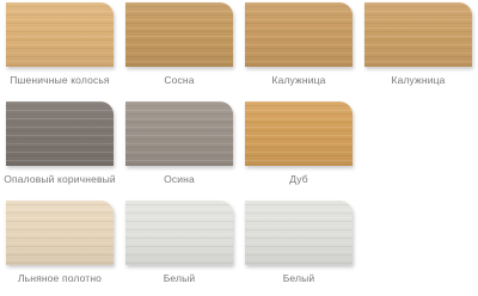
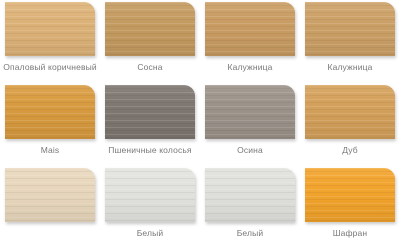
- Пшеничные колосья
+ Опаловый коричневый
  Сосна
  Калужница
  Калужница
+ Mais
- Опаловый коричневый
+ Пшеничные колосья
  Осина
  Дуб
- Льняное полотно
  Белый
  Белый
+ Шафран
